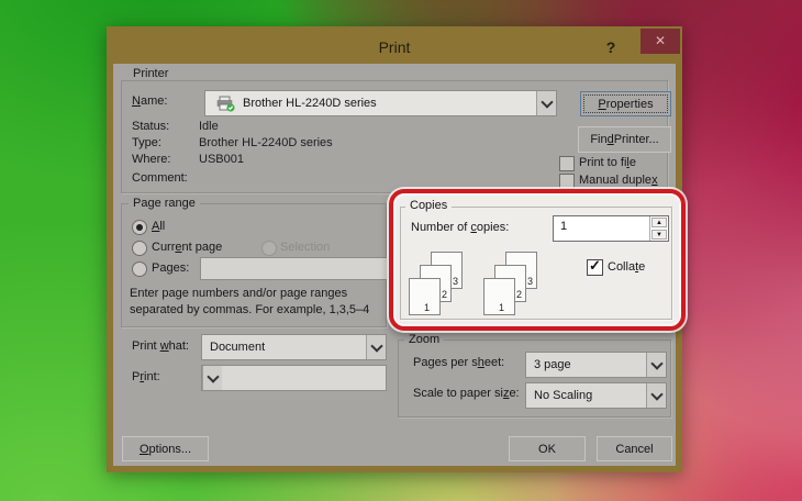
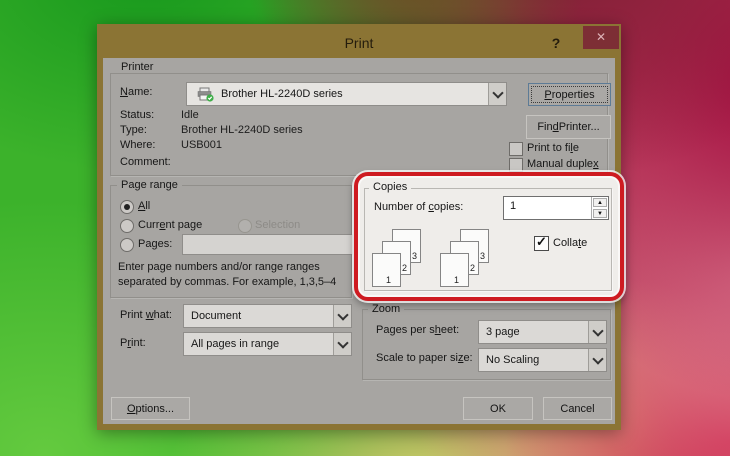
  Print
  ?
  ✕
  Printer
  Name:
  Brother HL-2240D series
  P
  roperties
  Status:
  Idle
  Type:
  Brother HL-2240D series
  Where:
  USB001
  Comment:
  Fin
  d
  Printer...
  Print to file
  Manual duplex
  Page range
  All
  Current page
  Selection
  Pages:
- Enter page numbers and/or page ranges
+ Enter page numbers and/or range ranges
  separated by commas. For example, 1,3,5–4
  Copies
  Number of copies:
  1
  3
  2
  1
  3
  2
  1
  ✓
  Collate
  Zoom
  Pages per sheet:
  3 page
  Scale to paper size:
  No Scaling
  Print what:
  Document
  Print:
+ All pages in range
  O
  ptions...
  OK
  Cancel
